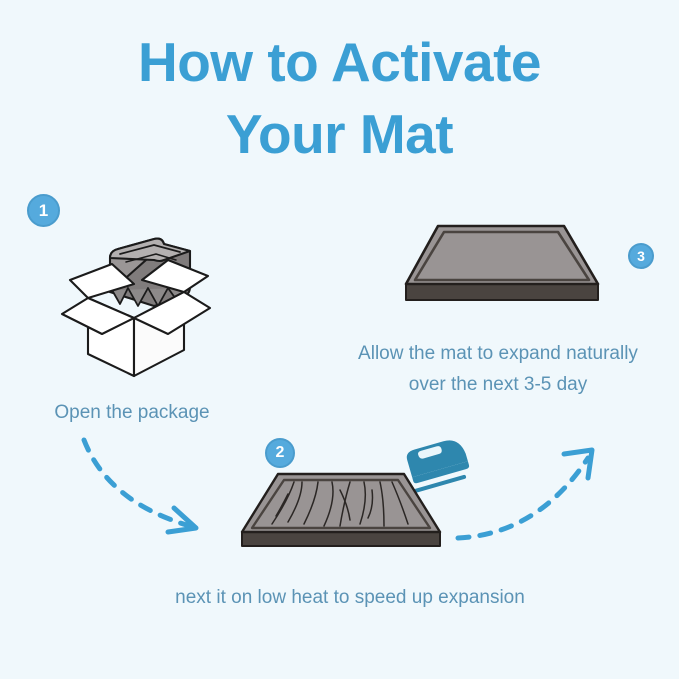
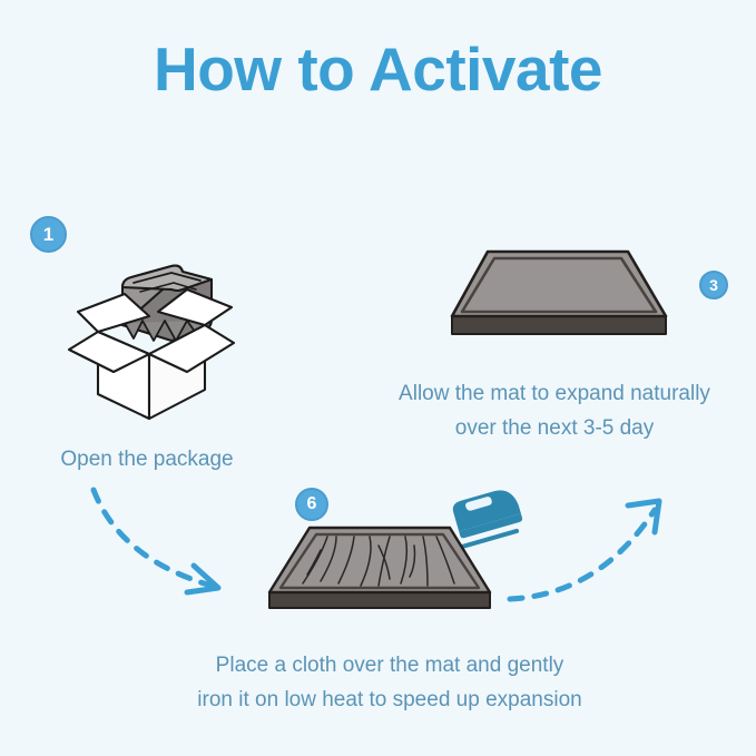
  How to Activate
- Your Mat
  1
  Open the package
- 2
+ 6
+ Place a cloth over the mat and gently
- next it on low heat to speed up expansion
+ iron it on low heat to speed up expansion
  3
  Allow the mat to expand naturally
  over the next 3-5 day
